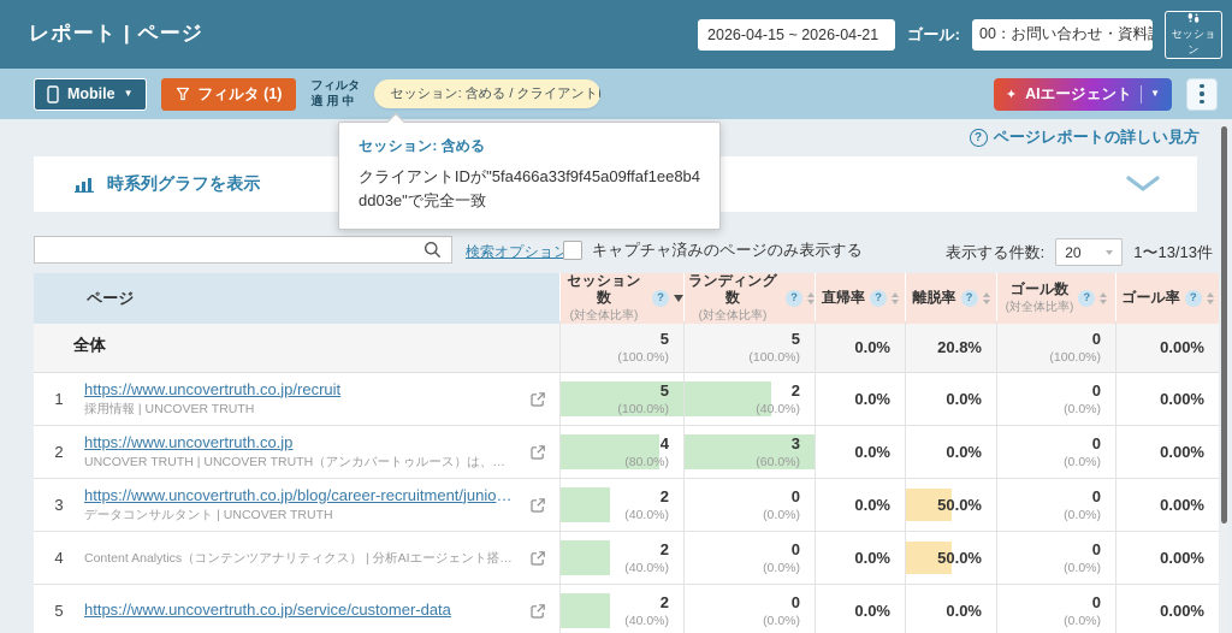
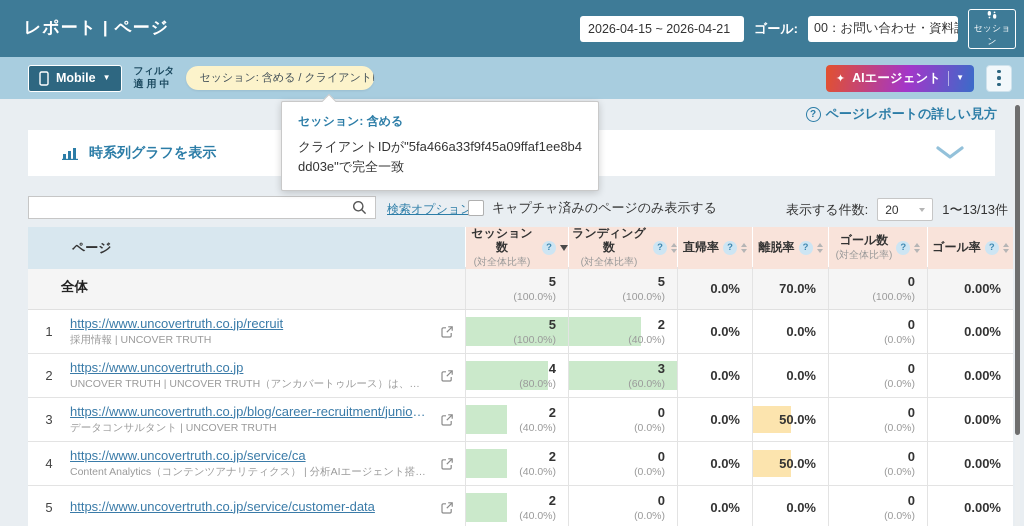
  レポート | ページ
  2026-04-15 ~ 2026-04-21
  ゴール:
  00：お問い合わせ・資料
  セッション
  Mobile
  ▼
- フィルタ (1)
  フィルタ
  適用中
  セッション: 含める / クライアントI
  ✦
  AIエージェント
  ▼
  セッション: 含める
  クライアントIDが"5fa466a33f9f45a09ffaf1ee8b4dd03e"で完全一致
  ?
  ページレポートの詳しい見方
  時系列グラフを表示
  検索オプション
  キャプチャ済みのページのみ表示する
  表示する件数:
  20
  1〜13/13件
  ページ
  セッション数
  (対全体比率)
  ?
  ランディング数
  (対全体比率)
  ?
  直帰率
  ?
  離脱率
  ?
  ゴール数
  (対全体比率)
  ?
  ゴール率
  ?
  全体
  5
  (100.0%)
  5
  (100.0%)
  0.0%
- 20.8%
+ 70.0%
  0
  (100.0%)
  0.00%
  1
  https://www.uncovertruth.co.jp/recruit
  採用情報 | UNCOVER TRUTH
  5
  (100.0%)
  2
  (40.0%)
  0.0%
  0.0%
  0
  (0.0%)
  0.00%
  2
  https://www.uncovertruth.co.jp
  UNCOVER TRUTH | UNCOVER TRUTH（アンカバートゥルース）は、ユー
  4
  (80.0%)
  3
  (60.0%)
  0.0%
  0.0%
  0
  (0.0%)
  0.00%
  3
  https://www.uncovertruth.co.jp/blog/career-recruitment/junior-a
  データコンサルタント | UNCOVER TRUTH
  2
  (40.0%)
  0
  (0.0%)
  0.0%
  50.0%
  0
  (0.0%)
  0.00%
  4
+ https://www.uncovertruth.co.jp/service/ca
  Content Analytics（コンテンツアナリティクス） | 分析AIエージェント搭載
  2
  (40.0%)
  0
  (0.0%)
  0.0%
  50.0%
  0
  (0.0%)
  0.00%
  5
  https://www.uncovertruth.co.jp/service/customer-data
  2
  (40.0%)
  0
  (0.0%)
  0.0%
  0.0%
  0
  (0.0%)
  0.00%
